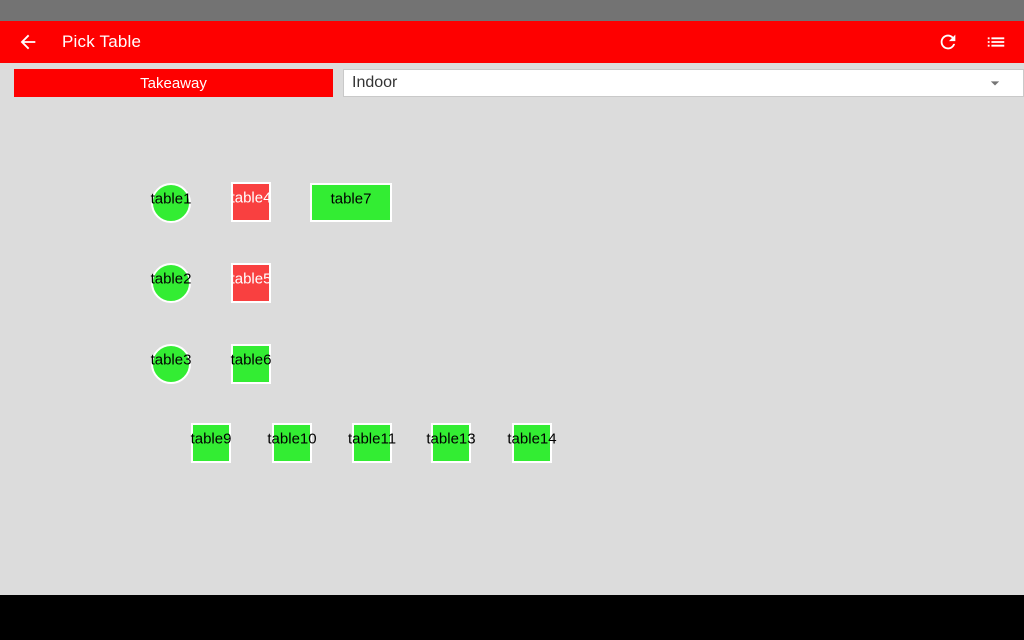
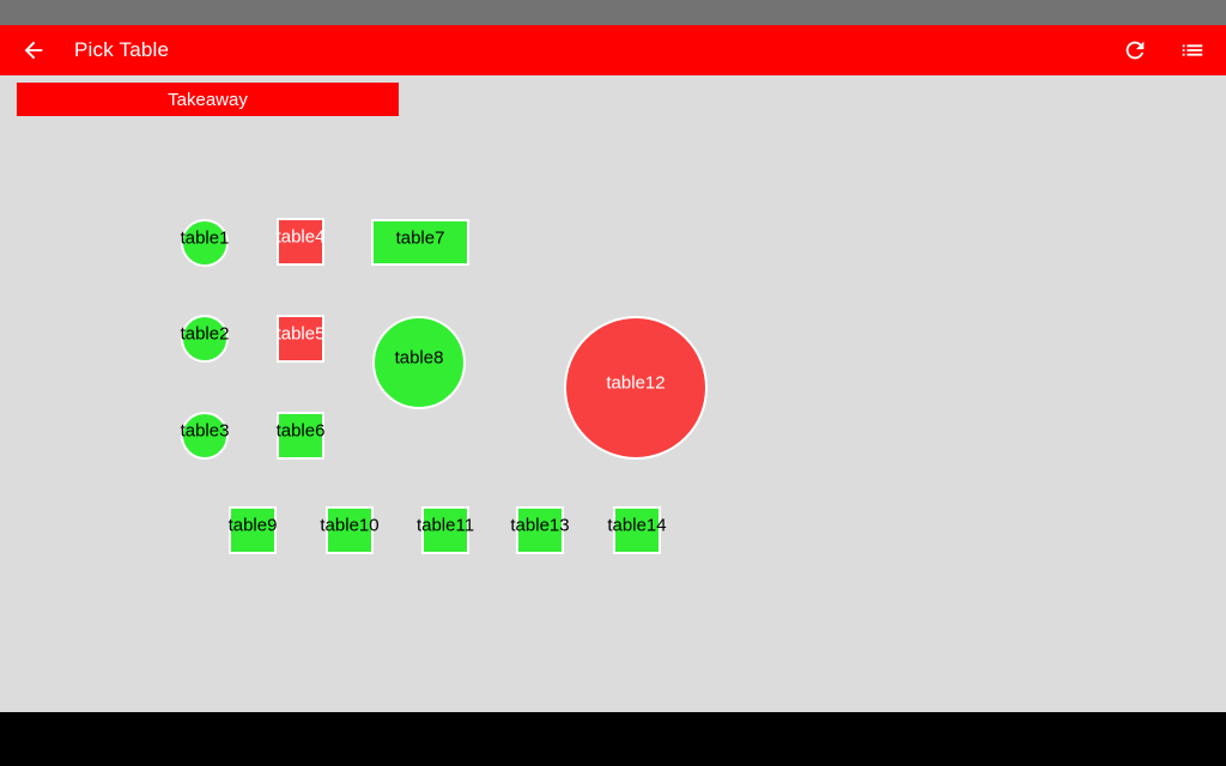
  Pick Table
  Takeaway
- Indoor
  table1
  table2
  table3
  table4
  table5
  table6
  table7
+ table8
+ table12
  table9
  table10
  table11
  table13
  table14
